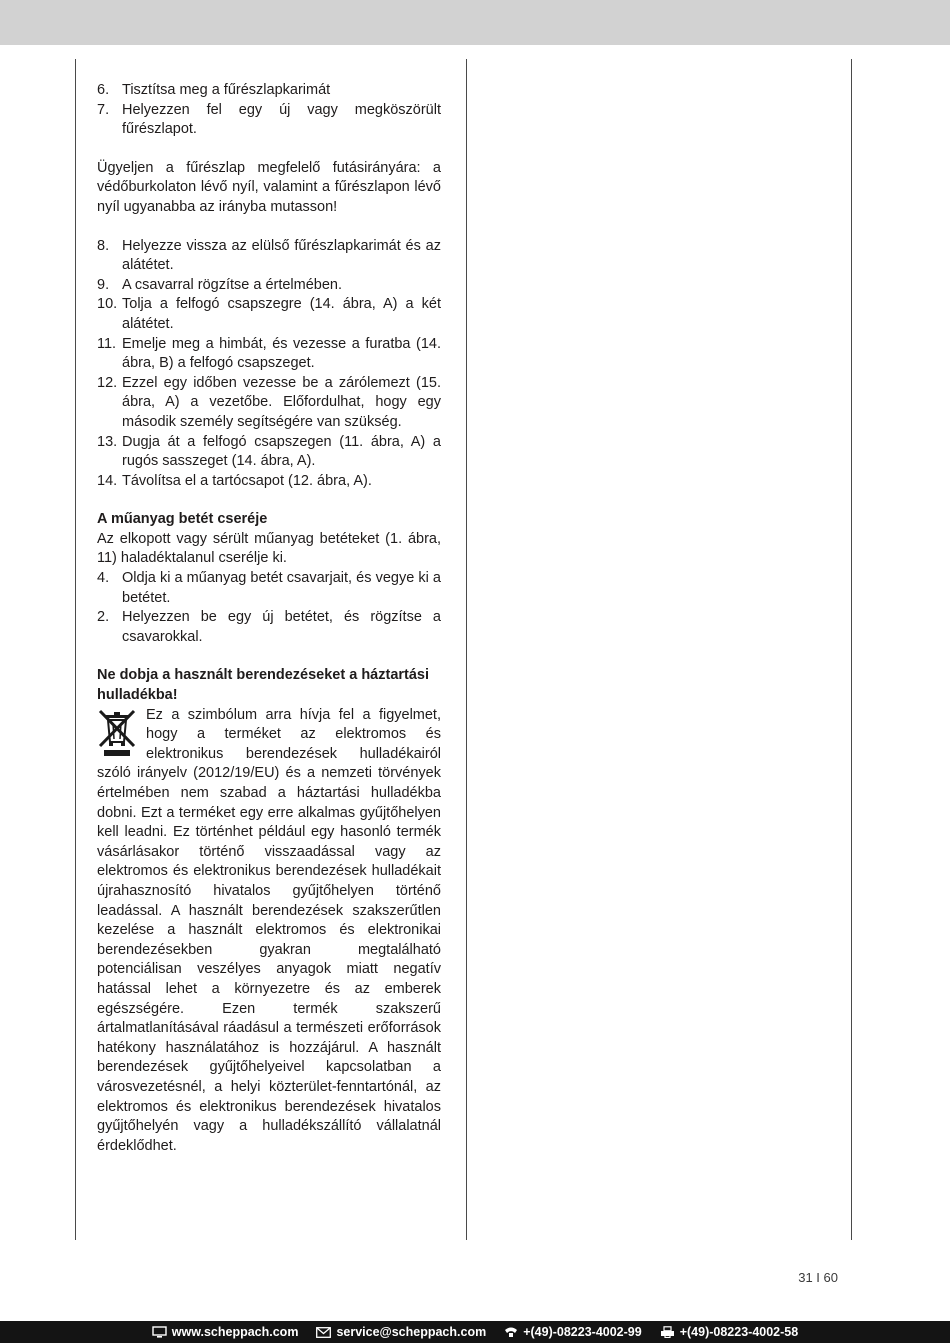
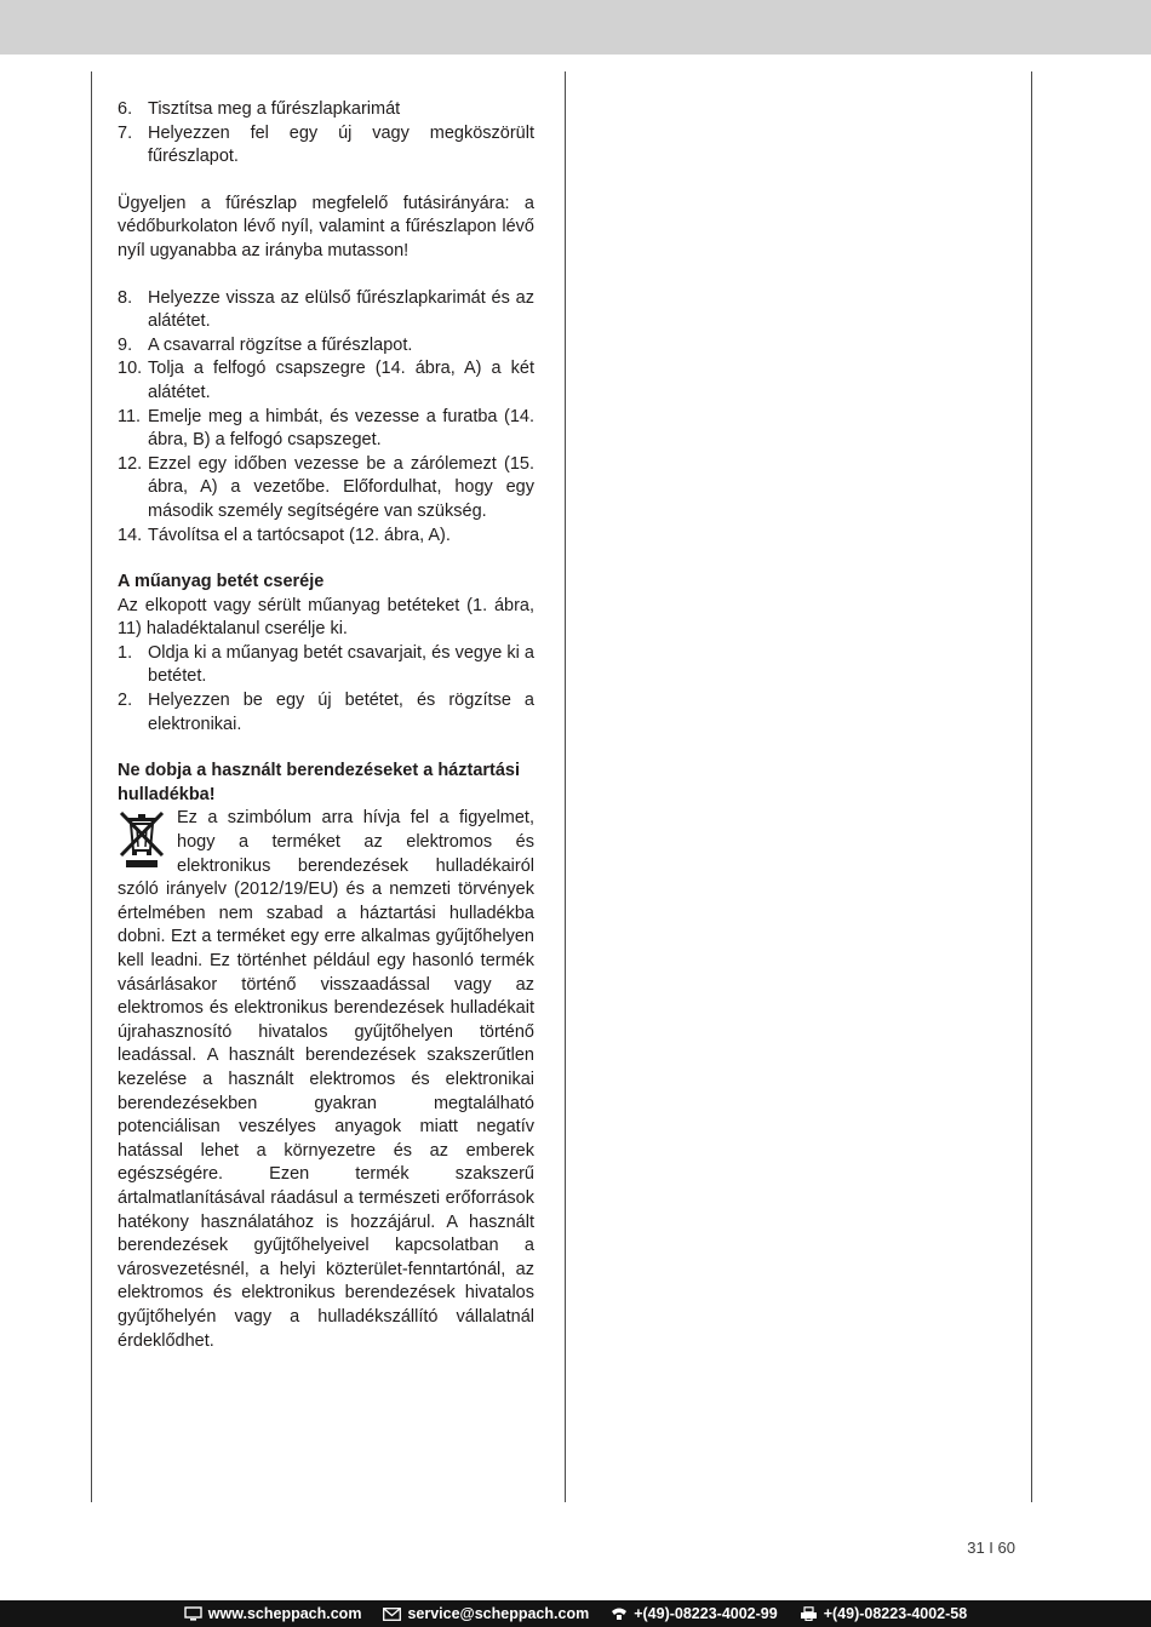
  6.
  Tisztítsa meg a fűrészlapkarimát
  7.
  Helyezzen fel egy új vagy megköszörült fűrészlapot.
  Ügyeljen a fűrészlap megfelelő futásirányára: a védőburkolaton lévő nyíl, valamint a fűrészlapon lévő nyíl ugyanabba az irányba mutasson!
  8.
  Helyezze vissza az elülső fűrészlapkarimát és az alátétet.
  9.
- A csavarral rögzítse a értelmében.
+ A csavarral rögzítse a fűrészlapot.
  10.
  Tolja a felfogó csapszegre (14. ábra, A) a két alátétet.
  11.
  Emelje meg a himbát, és vezesse a furatba (14. ábra, B) a felfogó csapszeget.
  12.
  Ezzel egy időben vezesse be a zárólemezt (15. ábra, A) a vezetőbe. Előfordulhat, hogy egy második személy segítségére van szükség.
- 13.
- Dugja át a felfogó csapszegen (11. ábra, A) a rugós sasszeget (14. ábra, A).
  14.
  Távolítsa el a tartócsapot (12. ábra, A).
  A műanyag betét cseréje
  Az elkopott vagy sérült műanyag betéteket (1. ábra, 11) haladéktalanul cserélje ki.
- 4.
+ 1.
  Oldja ki a műanyag betét csavarjait, és vegye ki a betétet.
  2.
- Helyezzen be egy új betétet, és rögzítse a csavarokkal.
+ Helyezzen be egy új betétet, és rögzítse a elektronikai.
  Ne dobja a használt berendezéseket a háztartási hulladékba!
  Ez a szimbólum arra hívja fel a figyelmet, hogy a terméket az elektromos és elektronikus berendezések hulladékairól szóló irányelv (2012/19/EU) és a nemzeti törvények értelmében nem szabad a háztartási hulladékba dobni. Ezt a terméket egy erre alkalmas gyűjtőhelyen kell leadni. Ez történhet például egy hasonló termék vásárlásakor történő visszaadással vagy az elektromos és elektronikus berendezések hulladékait újrahasznosító hivatalos gyűjtőhelyen történő leadással. A használt berendezések szakszerűtlen kezelése a használt elektromos és elektronikai berendezésekben gyakran megtalálható potenciálisan veszélyes anyagok miatt negatív hatással lehet a környezetre és az emberek egészségére. Ezen termék szakszerű ártalmatlanításával ráadásul a természeti erőforrások hatékony használatához is hozzájárul. A használt berendezések gyűjtőhelyeivel kapcsolatban a városvezetésnél, a helyi közterület-fenntartónál, az elektromos és elektronikus berendezések hivatalos gyűjtőhelyén vagy a hulladékszállító vállalatnál érdeklődhet.
  31 I 60
  www.scheppach.com
  service@scheppach.com
  +(49)-08223-4002-99
  +(49)-08223-4002-58
